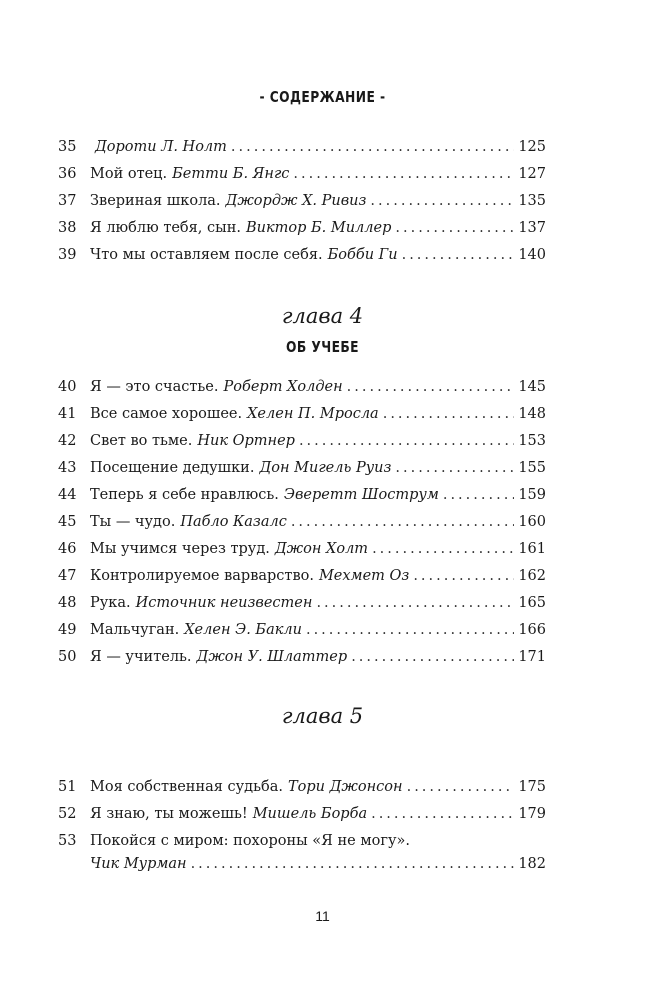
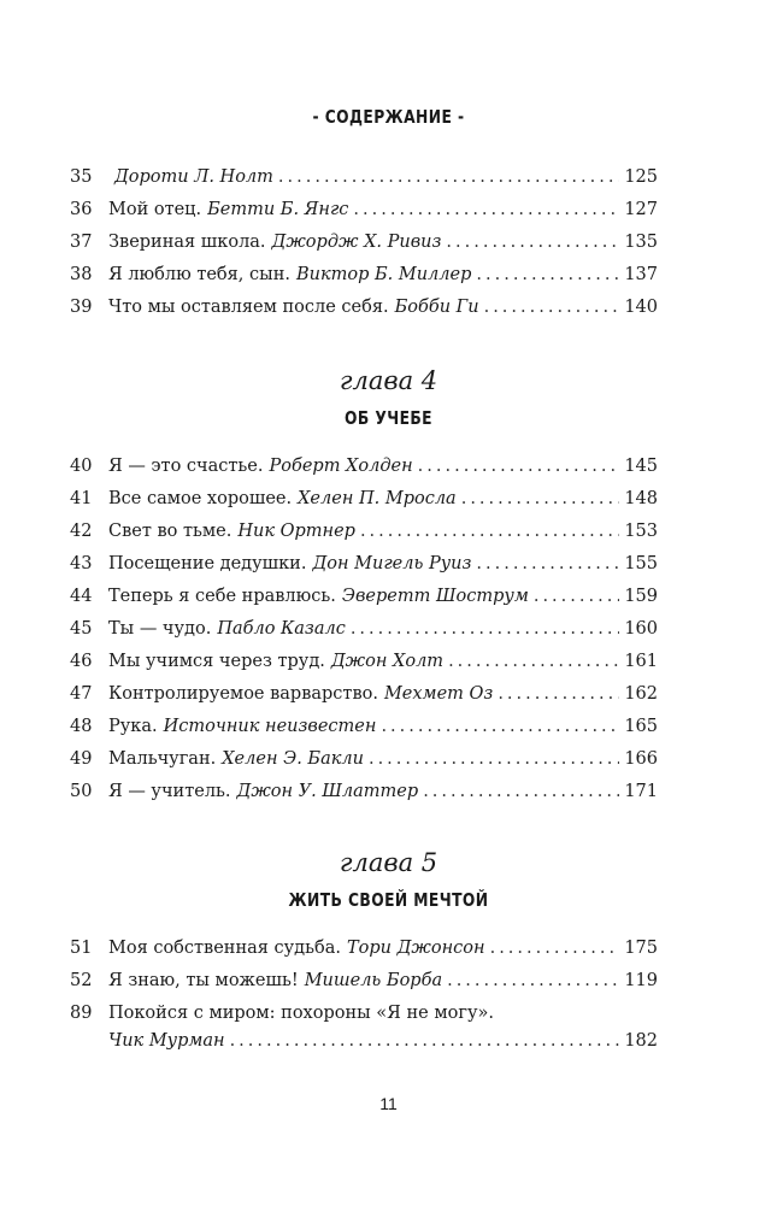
  - СОДЕРЖАНИЕ -
  35
  Дороти Л. Нолт
  125
  36
  Мой отец.
  Бетти Б. Янгс
  127
  37
  Звериная школа.
  Джордж Х. Ривиз
  135
  38
  Я люблю тебя, сын.
  Виктор Б. Миллер
  137
  39
  Что мы оставляем после себя.
  Бобби Ги
  140
  глава 4
  ОБ УЧЕБЕ
  40
  Я — это счастье.
  Роберт Холден
  145
  41
  Все самое хорошее.
  Хелен П. Мросла
  148
  42
  Свет во тьме.
  Ник Ортнер
  153
  43
  Посещение дедушки.
  Дон Мигель Руиз
  155
  44
  Теперь я себе нравлюсь.
  Эверетт Шострум
  159
  45
  Ты — чудо.
  Пабло Казалс
  160
  46
  Мы учимся через труд.
  Джон Холт
  161
  47
  Контролируемое варварство.
  Мехмет Оз
  162
  48
  Рука.
  Источник неизвестен
  165
  49
  Мальчуган.
  Хелен Э. Бакли
  166
  50
  Я — учитель.
  Джон У. Шлаттер
  171
  глава 5
+ ЖИТЬ СВОЕЙ МЕЧТОЙ
  51
  Моя собственная судьба.
  Тори Джонсон
  175
  52
  Я знаю, ты можешь!
  Мишель Борба
- 179
+ 119
- 53
+ 89
  Покойся с миром: похороны «Я не могу».
  Чик Мурман
  182
  11
